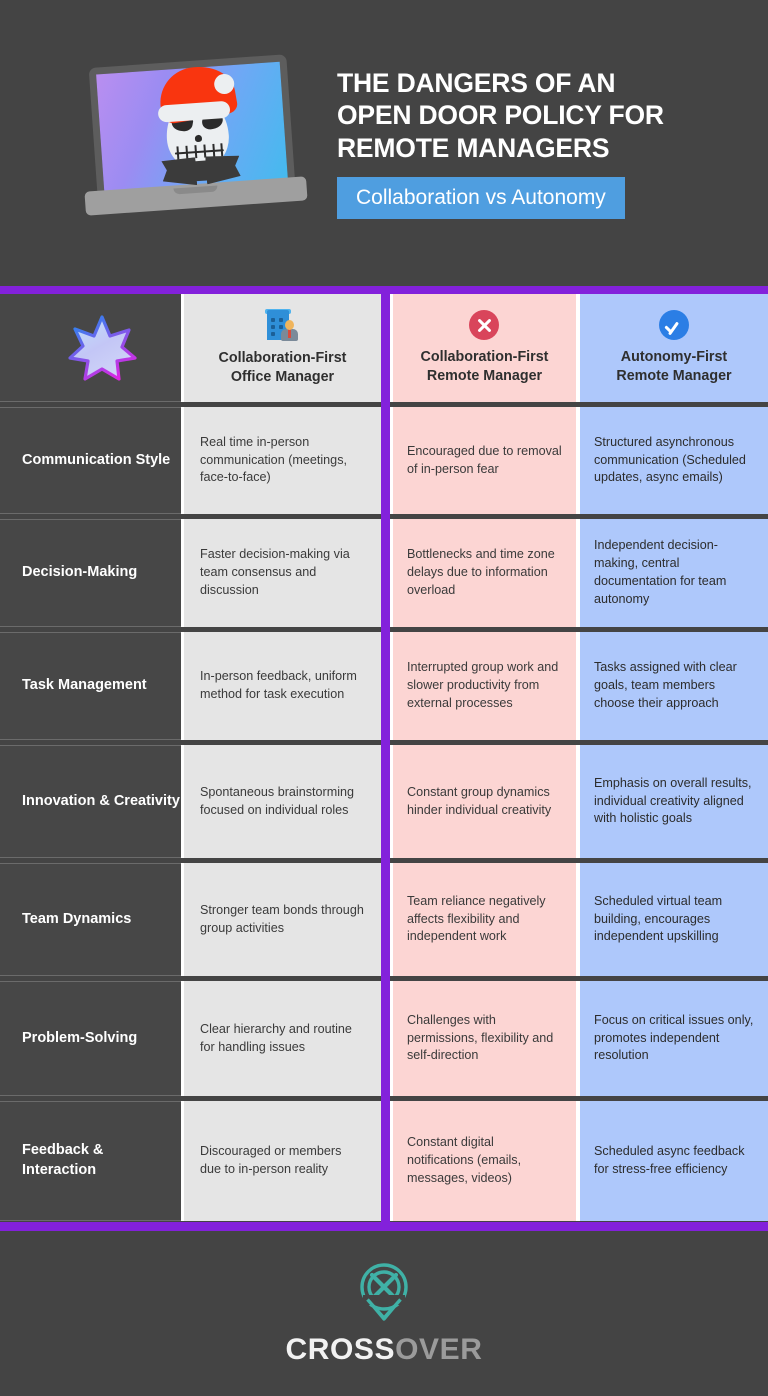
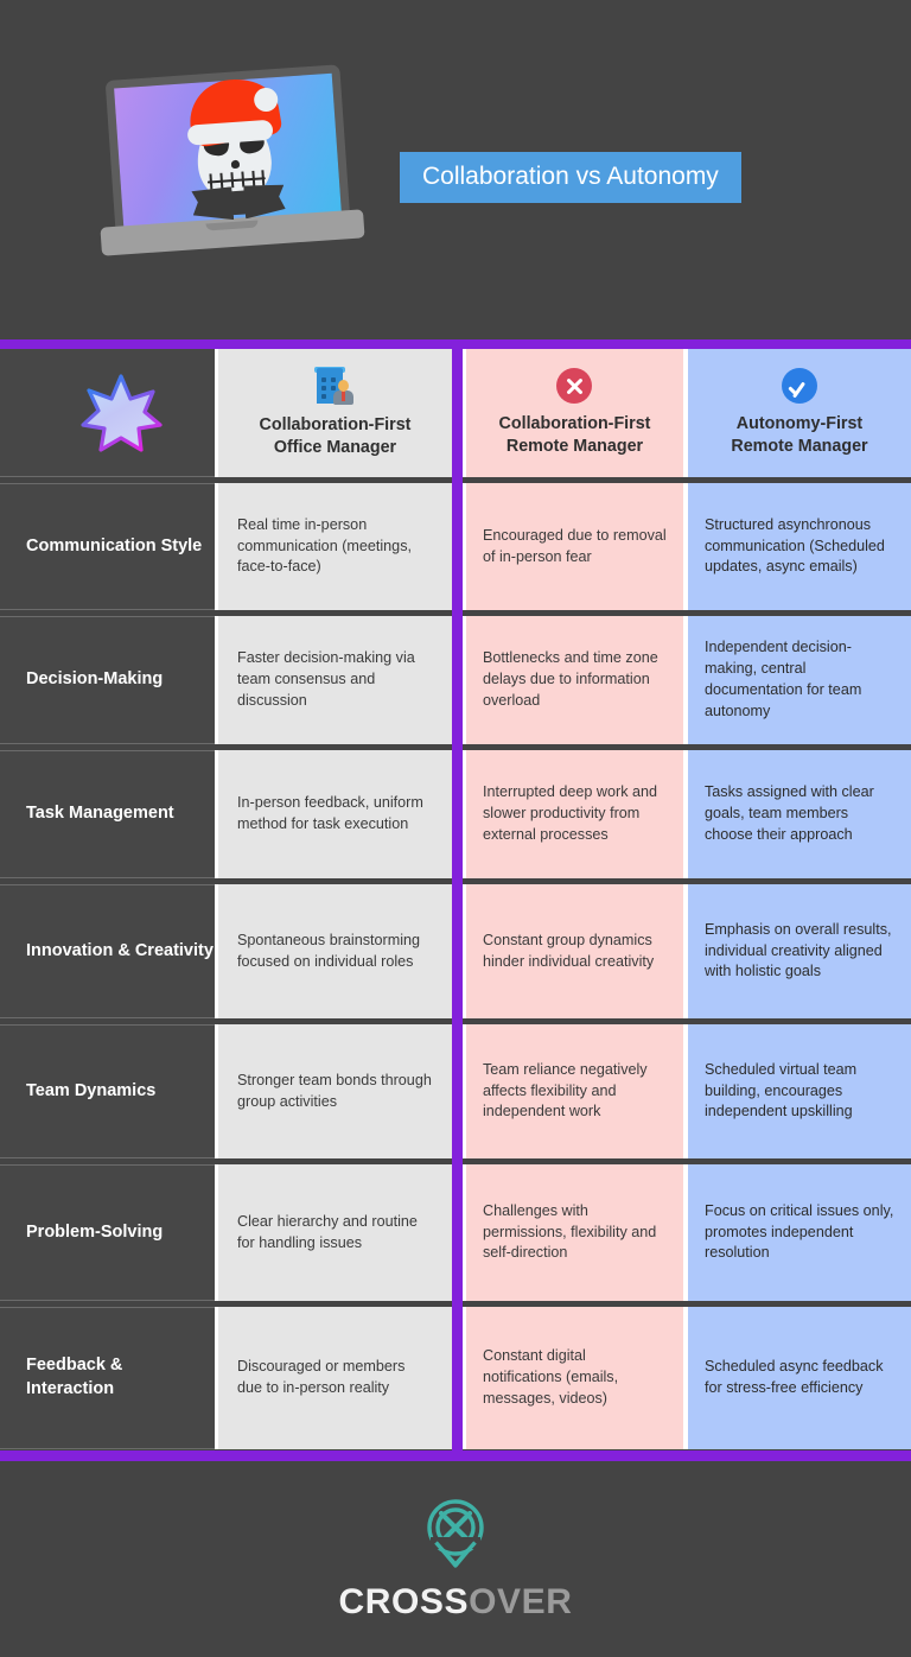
- THE DANGERS OF AN
- OPEN DOOR POLICY FOR
- REMOTE MANAGERS
  Collaboration vs Autonomy
  Collaboration-First
  Office Manager
  Collaboration-First
  Remote Manager
  Autonomy-First
  Remote Manager
  Communication Style
  Real time in-person communication (meetings, face-to-face)
  Encouraged due to removal of in-person fear
  Structured asynchronous communication (Scheduled updates, async emails)
  Decision-Making
  Faster decision-making via team consensus and discussion
  Bottlenecks and time zone delays due to information overload
  Independent decision-making, central documentation for team autonomy
  Task Management
  In-person feedback, uniform method for task execution
- Interrupted group work and slower productivity from external processes
+ Interrupted deep work and slower productivity from external processes
  Tasks assigned with clear goals, team members choose their approach
  Innovation & Creativity
  Spontaneous brainstorming focused on individual roles
  Constant group dynamics hinder individual creativity
  Emphasis on overall results, individual creativity aligned with holistic goals
  Team Dynamics
  Stronger team bonds through group activities
  Team reliance negatively affects flexibility and independent work
  Scheduled virtual team building, encourages independent upskilling
  Problem-Solving
  Clear hierarchy and routine for handling issues
  Challenges with permissions, flexibility and self-direction
  Focus on critical issues only, promotes independent resolution
  Feedback & Interaction
  Discouraged or members due to in-person reality
  Constant digital notifications (emails, messages, videos)
  Scheduled async feedback for stress-free efficiency
  CROSSOVER
